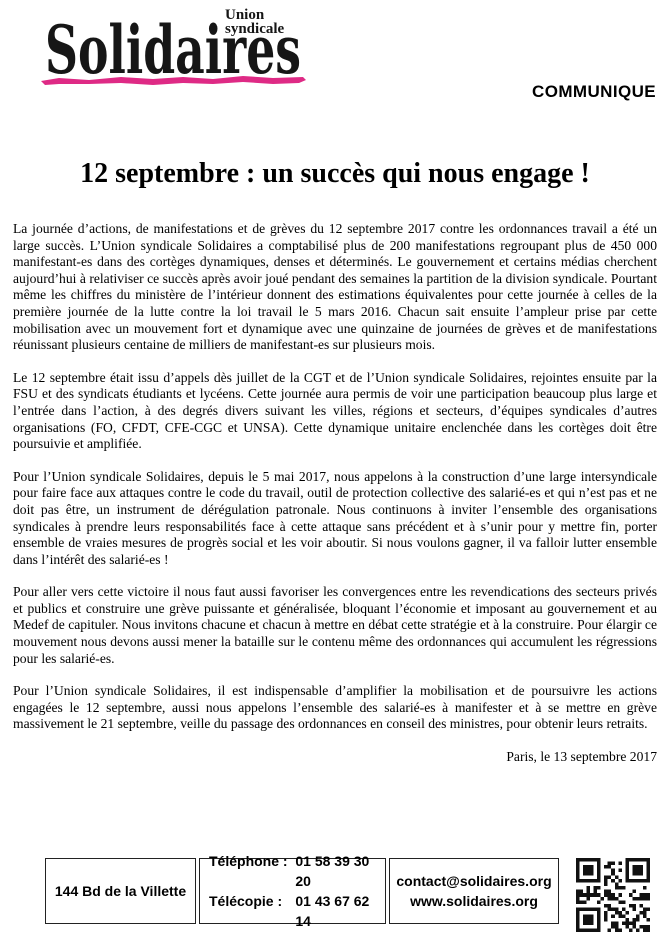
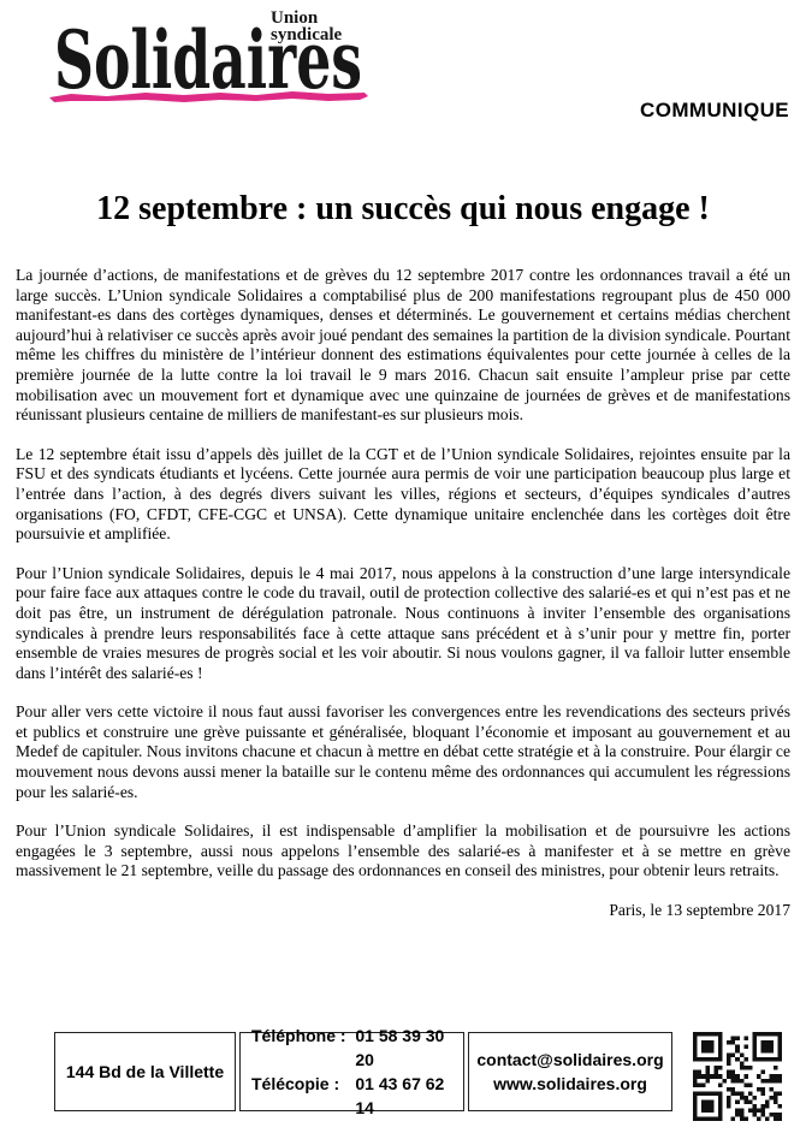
  Union
  syndicale
  Solidaires
  COMMUNIQUE
  12 septembre : un succès qui nous engage !
- La journée d’actions, de manifestations et de grèves du 12 septembre 2017 contre les ordonnances travail a été un large succès. L’Union syndicale Solidaires a comptabilisé plus de 200 manifestations regroupant plus de 450 000 manifestant-es dans des cortèges dynamiques, denses et déterminés. Le gouvernement et certains médias cherchent aujourd’hui à relativiser ce succès après avoir joué pendant des semaines la partition de la division syndicale. Pourtant même les chiffres du ministère de l’intérieur donnent des estimations équivalentes pour cette journée à celles de la première journée de la lutte contre la loi travail le 5 mars 2016. Chacun sait ensuite l’ampleur prise par cette mobilisation avec un mouvement fort et dynamique avec une quinzaine de journées de grèves et de manifestations réunissant plusieurs centaine de milliers de manifestant-es sur plusieurs mois.
+ La journée d’actions, de manifestations et de grèves du 12 septembre 2017 contre les ordonnances travail a été un large succès. L’Union syndicale Solidaires a comptabilisé plus de 200 manifestations regroupant plus de 450 000 manifestant-es dans des cortèges dynamiques, denses et déterminés. Le gouvernement et certains médias cherchent aujourd’hui à relativiser ce succès après avoir joué pendant des semaines la partition de la division syndicale. Pourtant même les chiffres du ministère de l’intérieur donnent des estimations équivalentes pour cette journée à celles de la première journée de la lutte contre la loi travail le 9 mars 2016. Chacun sait ensuite l’ampleur prise par cette mobilisation avec un mouvement fort et dynamique avec une quinzaine de journées de grèves et de manifestations réunissant plusieurs centaine de milliers de manifestant-es sur plusieurs mois.
  Le 12 septembre était issu d’appels dès juillet de la CGT et de l’Union syndicale Solidaires, rejointes ensuite par la FSU et des syndicats étudiants et lycéens. Cette journée aura permis de voir une participation beaucoup plus large et l’entrée dans l’action, à des degrés divers suivant les villes, régions et secteurs, d’équipes syndicales d’autres organisations (FO, CFDT, CFE-CGC et UNSA). Cette dynamique unitaire enclenchée dans les cortèges doit être poursuivie et amplifiée.
- Pour l’Union syndicale Solidaires, depuis le 5 mai 2017, nous appelons à la construction d’une large intersyndicale pour faire face aux attaques contre le code du travail, outil de protection collective des salarié-es et qui n’est pas et ne doit pas être, un instrument de dérégulation patronale. Nous continuons à inviter l’ensemble des organisations syndicales à prendre leurs responsabilités face à cette attaque sans précédent et à s’unir pour y mettre fin, porter ensemble de vraies mesures de progrès social et les voir aboutir. Si nous voulons gagner, il va falloir lutter ensemble dans l’intérêt des salarié-es !
+ Pour l’Union syndicale Solidaires, depuis le 4 mai 2017, nous appelons à la construction d’une large intersyndicale pour faire face aux attaques contre le code du travail, outil de protection collective des salarié-es et qui n’est pas et ne doit pas être, un instrument de dérégulation patronale. Nous continuons à inviter l’ensemble des organisations syndicales à prendre leurs responsabilités face à cette attaque sans précédent et à s’unir pour y mettre fin, porter ensemble de vraies mesures de progrès social et les voir aboutir. Si nous voulons gagner, il va falloir lutter ensemble dans l’intérêt des salarié-es !
  Pour aller vers cette victoire il nous faut aussi favoriser les convergences entre les revendications des secteurs privés et publics et construire une grève puissante et généralisée, bloquant l’économie et imposant au gouvernement et au Medef de capituler. Nous invitons chacune et chacun à mettre en débat cette stratégie et à la construire. Pour élargir ce mouvement nous devons aussi mener la bataille sur le contenu même des ordonnances qui accumulent les régressions pour les salarié-es.
- Pour l’Union syndicale Solidaires, il est indispensable d’amplifier la mobilisation et de poursuivre les actions engagées le 12 septembre, aussi nous appelons l’ensemble des salarié-es à manifester et à se mettre en grève massivement le 21 septembre, veille du passage des ordonnances en conseil des ministres, pour obtenir leurs retraits.
+ Pour l’Union syndicale Solidaires, il est indispensable d’amplifier la mobilisation et de poursuivre les actions engagées le 3 septembre, aussi nous appelons l’ensemble des salarié-es à manifester et à se mettre en grève massivement le 21 septembre, veille du passage des ordonnances en conseil des ministres, pour obtenir leurs retraits.
  Paris, le 13 septembre 2017
  144 Bd de la Villette
  Téléphone :
  01 58 39 30 20
  Télécopie :
  01 43 67 62 14
  contact@solidaires.org
  www.solidaires.org
